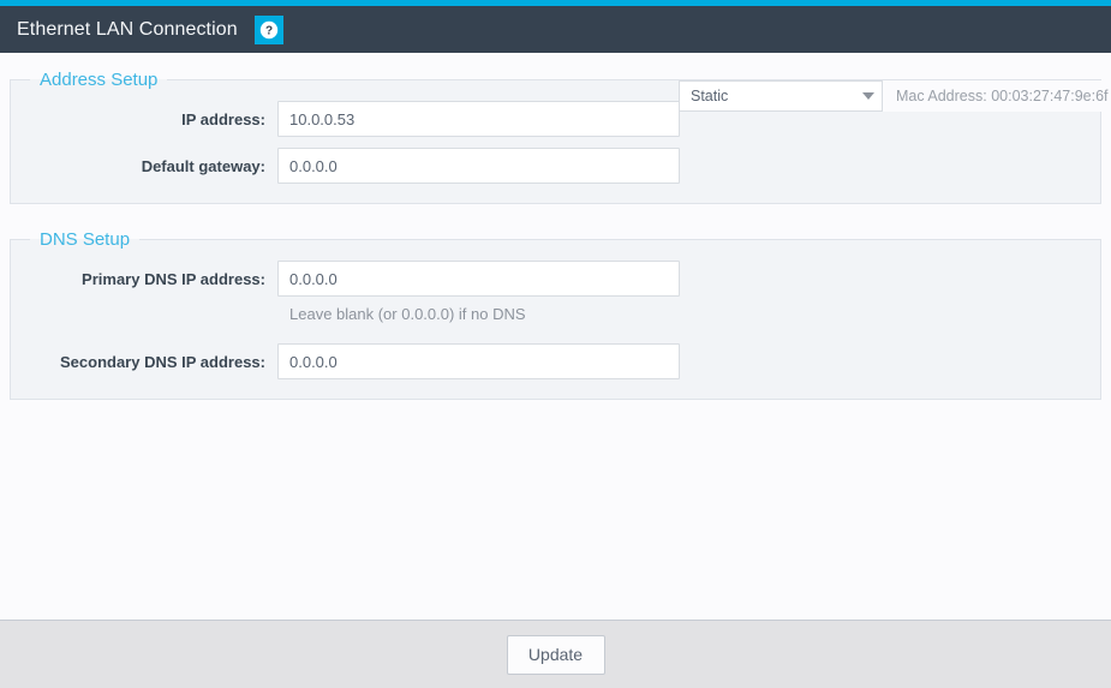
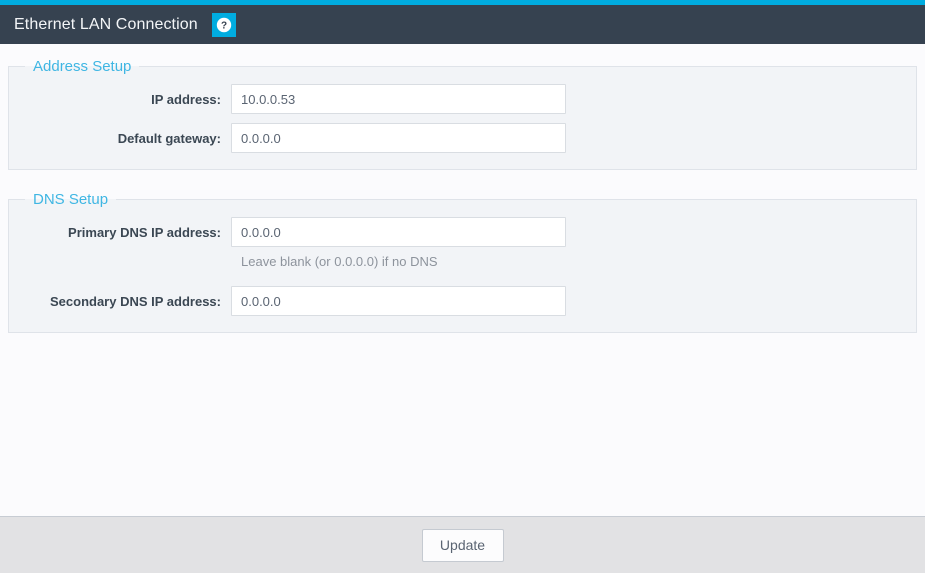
  Ethernet LAN Connection
  ?
  Address Setup
  IP address:
  10.0.0.53
  Default gateway:
  0.0.0.0
  DNS Setup
  Primary DNS IP address:
  0.0.0.0
  Leave blank (or 0.0.0.0) if no DNS
  Secondary DNS IP address:
  0.0.0.0
- Static
- Mac Address: 00:03:27:47:9e:6f
  Update
